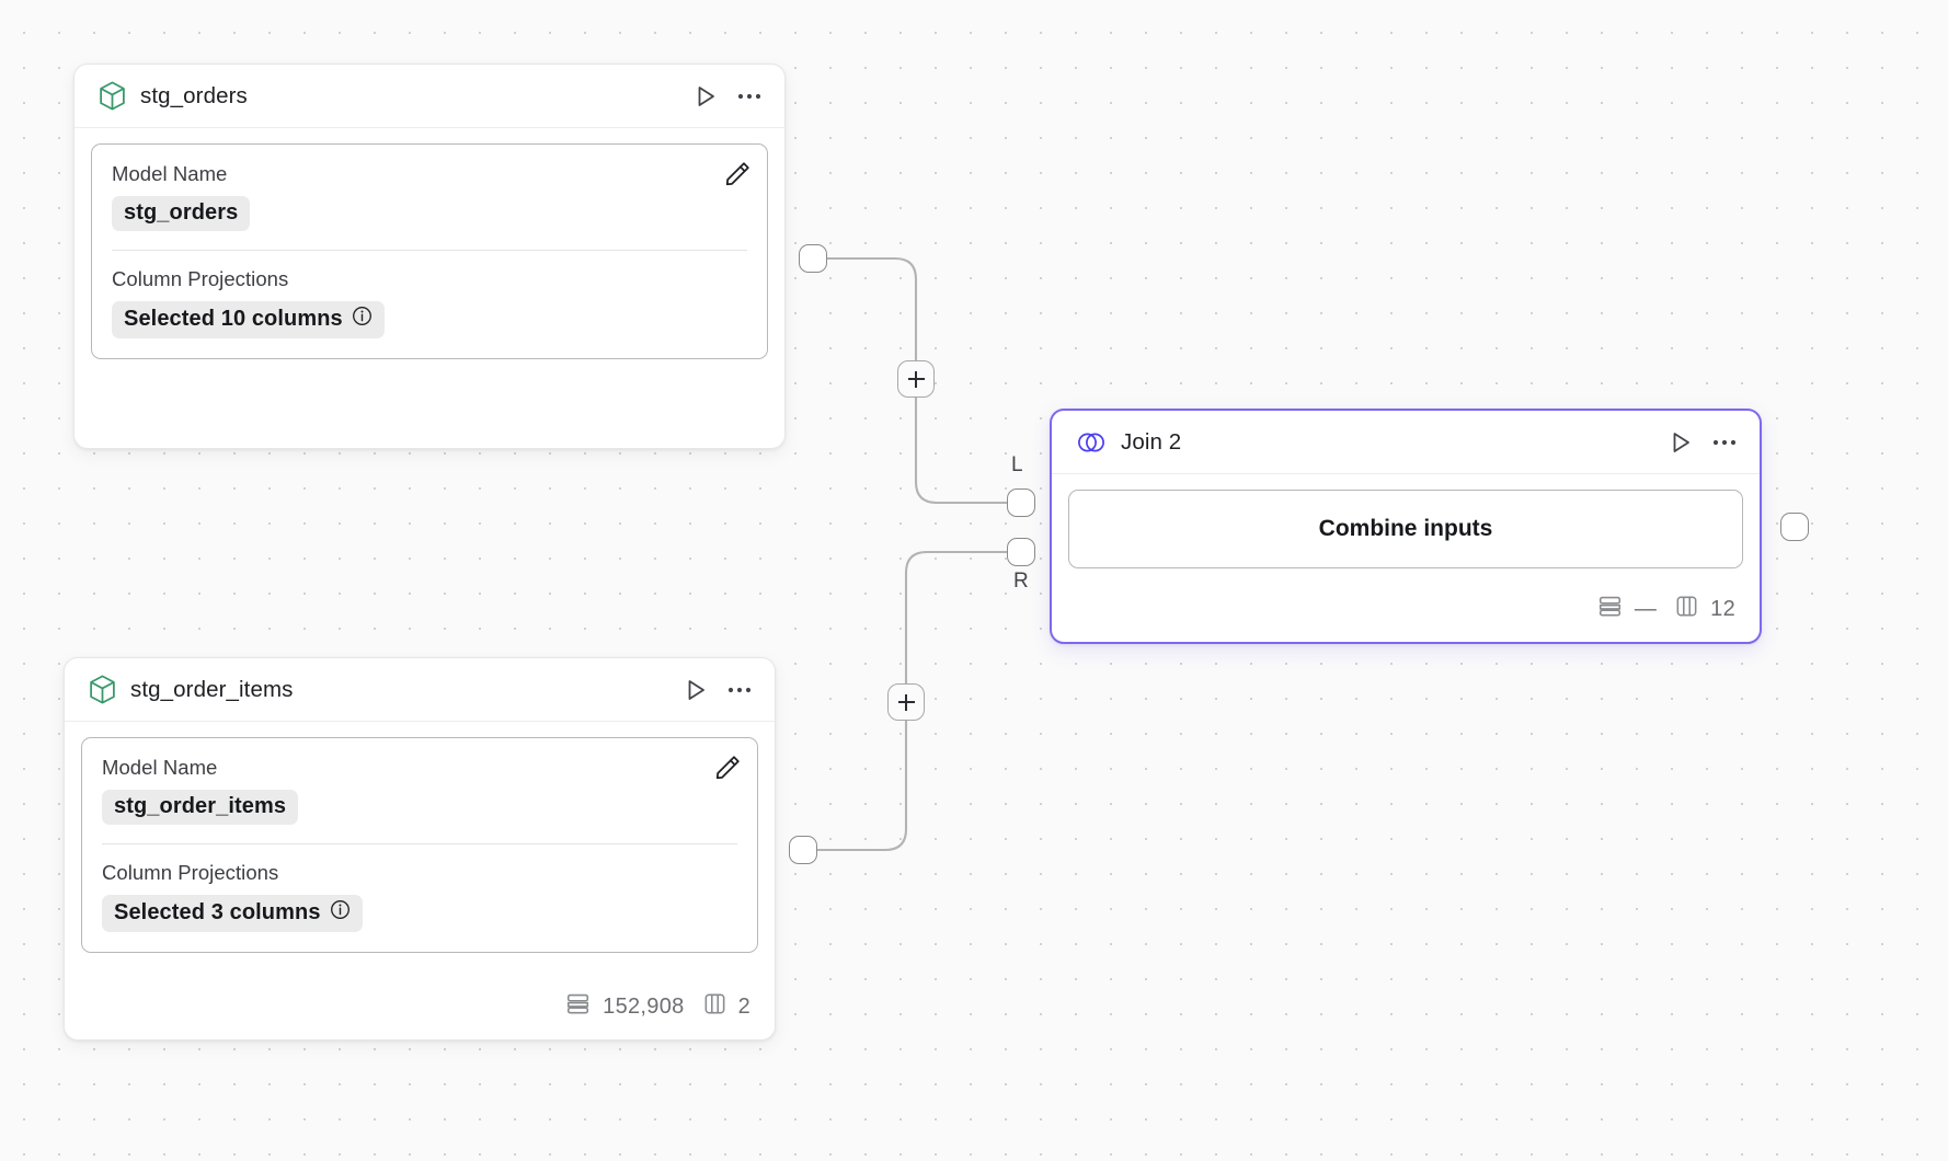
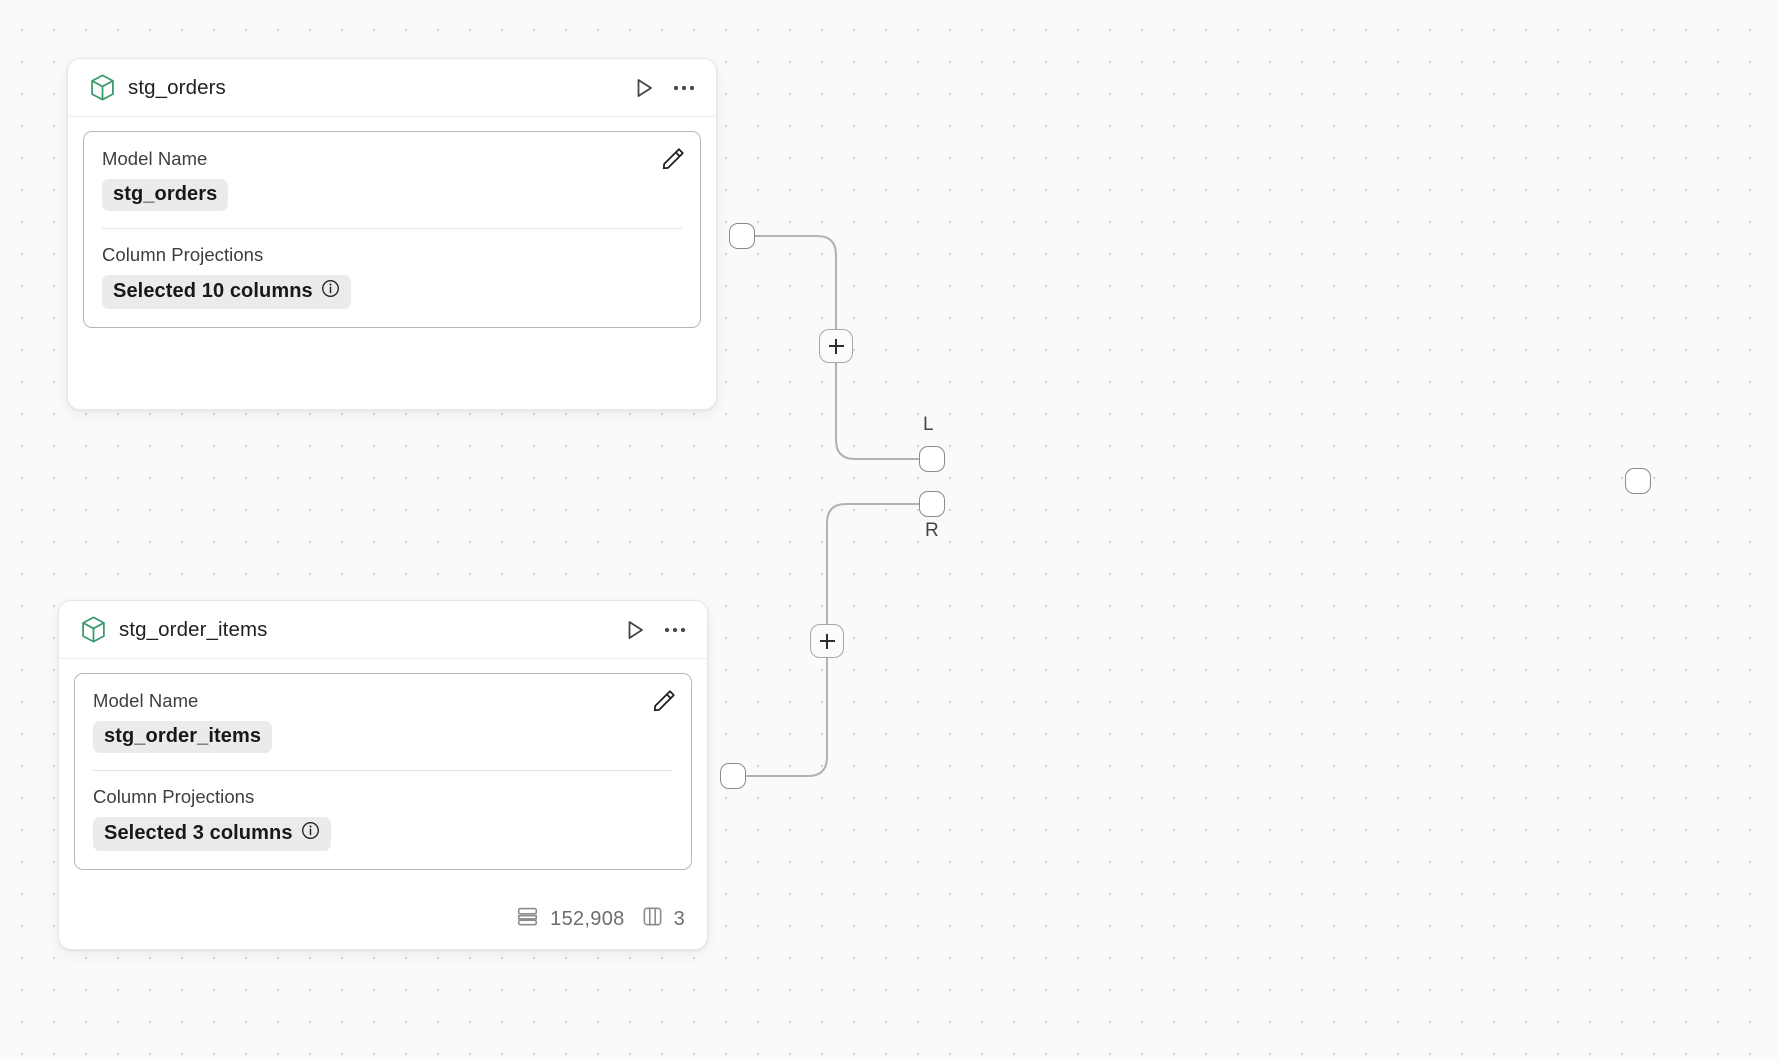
  stg_orders
  Model Name
  stg_orders
  Column Projections
  Selected 10 columns
  stg_order_items
  Model Name
  stg_order_items
  Column Projections
  Selected 3 columns
  152,908
- 2
+ 3
- Join 2
- Combine inputs
- —
- 12
  L
  R
